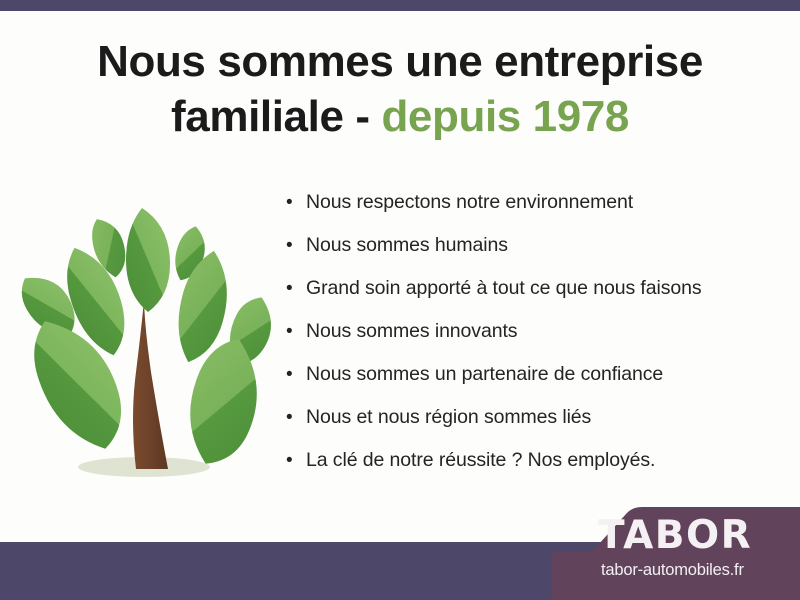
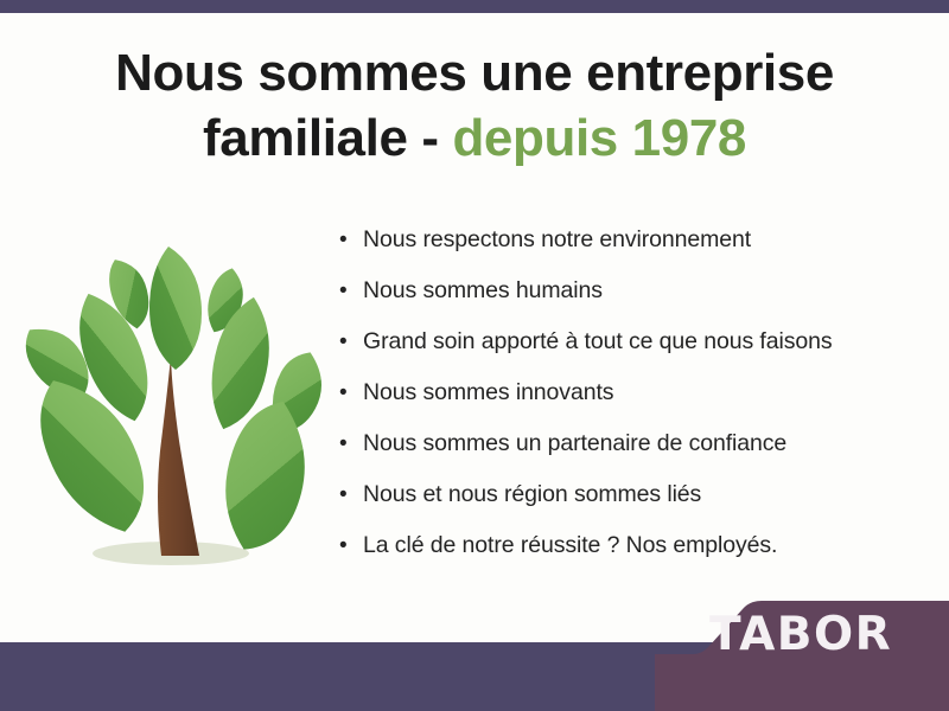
  Nous sommes une entreprise
  familiale - depuis 1978
  •
  Nous respectons notre environnement
  •
  Nous sommes humains
  •
  Grand soin apporté à tout ce que nous faisons
  •
  Nous sommes innovants
  •
  Nous sommes un partenaire de confiance
  •
  Nous et nous région sommes liés
  •
  La clé de notre réussite ? Nos employés.
  TABOR
- tabor-automobiles.fr
